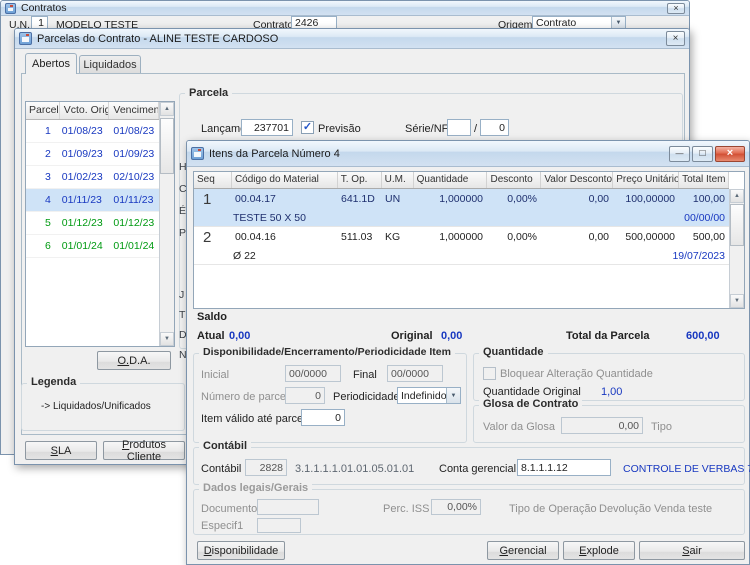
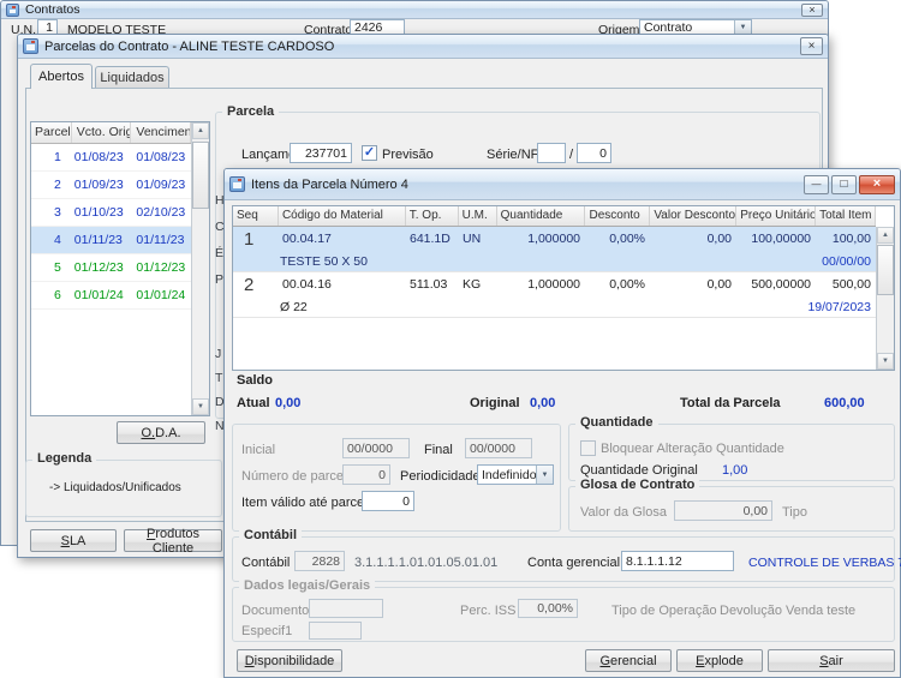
  Contratos
  ×
  U.N.
  1
  MODELO TESTE
  Contrat
  2426
  Origem
  Contrato
  Parcelas do Contrato - ALINE TESTE CARDOSO
  ×
  Abertos
  Liquidados
  Parcel
  Vcto. Orig
  Vencimen
  1
  01/08/23
  01/08/23
  2
  01/09/23
  01/09/23
  3
- 01/02/23
+ 01/10/23
  02/10/23
  4
  01/11/23
  01/11/23
  5
  01/12/23
  01/12/23
  6
  01/01/24
  01/01/24
  Parcela
  237701
  ✓
  Previsão
  Série/NF
  /
  0
  H
  C
  É
  P
  J
  T
  D
  N
  O.D.A.
  Legenda
  -> Liquidados/Unificados
  SLA
  Produtos Cliente
  Itens da Parcela Número 4
  —
  □
  ×
  Seq
  Código do Material
  T. Op.
  U.M.
  Quantidade
  Desconto
  Valor Desconto
  Preço Unitário
  Total Item
  1
  00.04.17
  641.1D
  UN
  1,000000
  0,00%
  0,00
  100,00000
  100,00
  TESTE 50 X 50
  00/00/00
  2
  00.04.16
  511.03
  KG
  1,000000
  0,00%
  0,00
  500,00000
  500,00
  Ø 22
  19/07/2023
  Saldo
  Atual
  0,00
  Original
  0,00
  Total da Parcela
  600,00
- Disponibilidade/Encerramento/Periodicidade Item
  Inicial
  00/0000
  Final
  00/0000
  Número de parce
  0
  Periodicidad
  Indefinido
  Item válido até parc
  0
  Quantidade
  Bloquear Alteração Quantidade
  Quantidade Original
  1,00
  Glosa de Contrato
  Valor da Glosa
  0,00
  Tipo
  Contábil
  Contábil
  2828
  3.1.1.1.1.01.01.05.01.01
  Conta gerencial
  8.1.1.1.12
  CONTROLE DE VERBAS
  Dados legais/Gerais
  Documento
  Perc. ISS
  0,00%
  Tipo de Operação
  Devolução Venda teste
  Especif1
  Disponibilidade
  Gerencial
  Explode
  Sair
